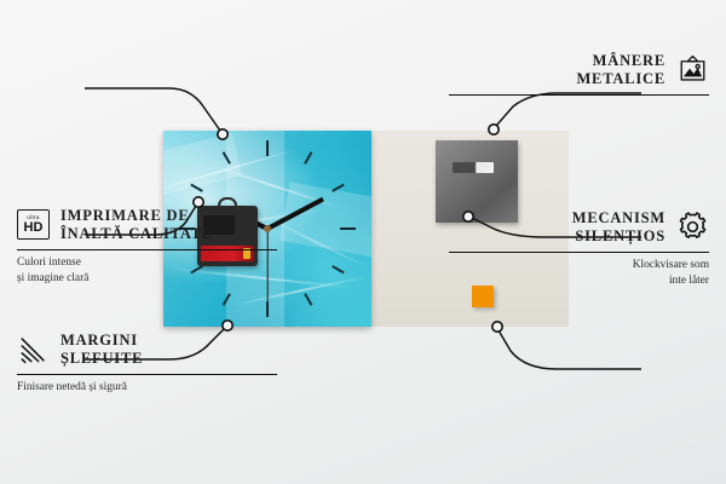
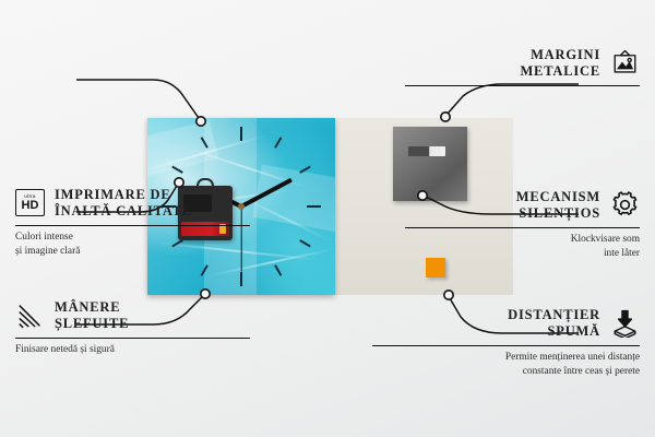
  HD
  IMPRIMARE DE
  ÎNALTĂ CALITATE
  Culori intense
  și imagine clară
- MARGINI
+ MÂNERE
  ȘLEFUITE
  Finisare netedă și sigură
- MÂNERE
+ MARGINI
  METALICE
  MECANISM
  SILENȚIOS
  Klockvisare som
  inte låter
+ DISTANȚIER
+ SPUMĂ
+ Permite menținerea unei distanțe
+ constante între ceas și perete
